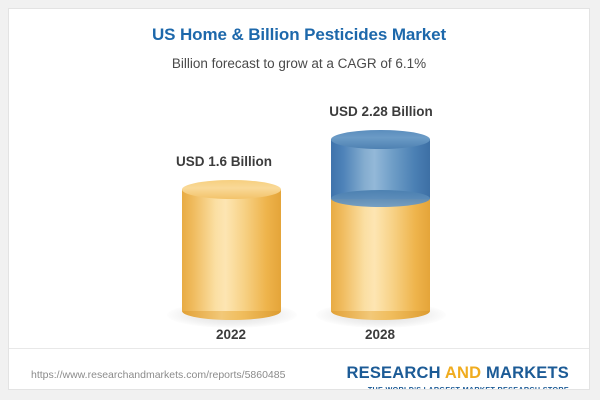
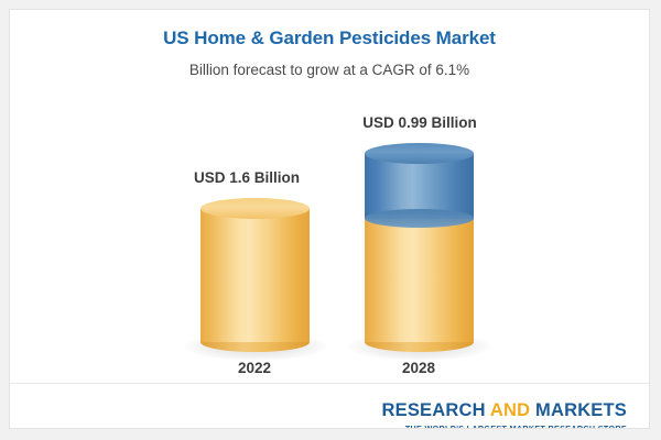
- US Home & Billion Pesticides Market
+ US Home & Garden Pesticides Market
  Billion forecast to grow at a CAGR of 6.1%
  USD 1.6 Billion
  2022
- USD 2.28 Billion
+ USD 0.99 Billion
  2028
- https://www.researchandmarkets.com/reports/5860485
  RESEARCH AND MARKETS
